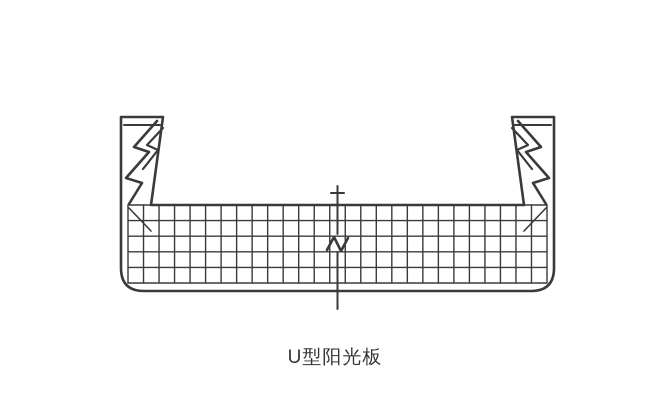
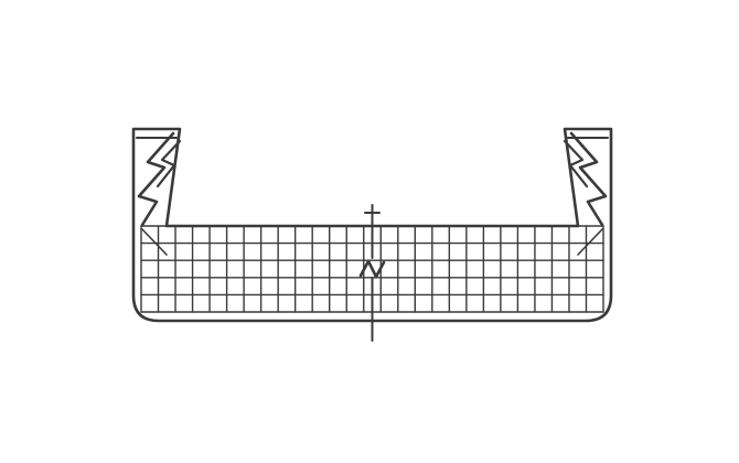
- U型阳光板
